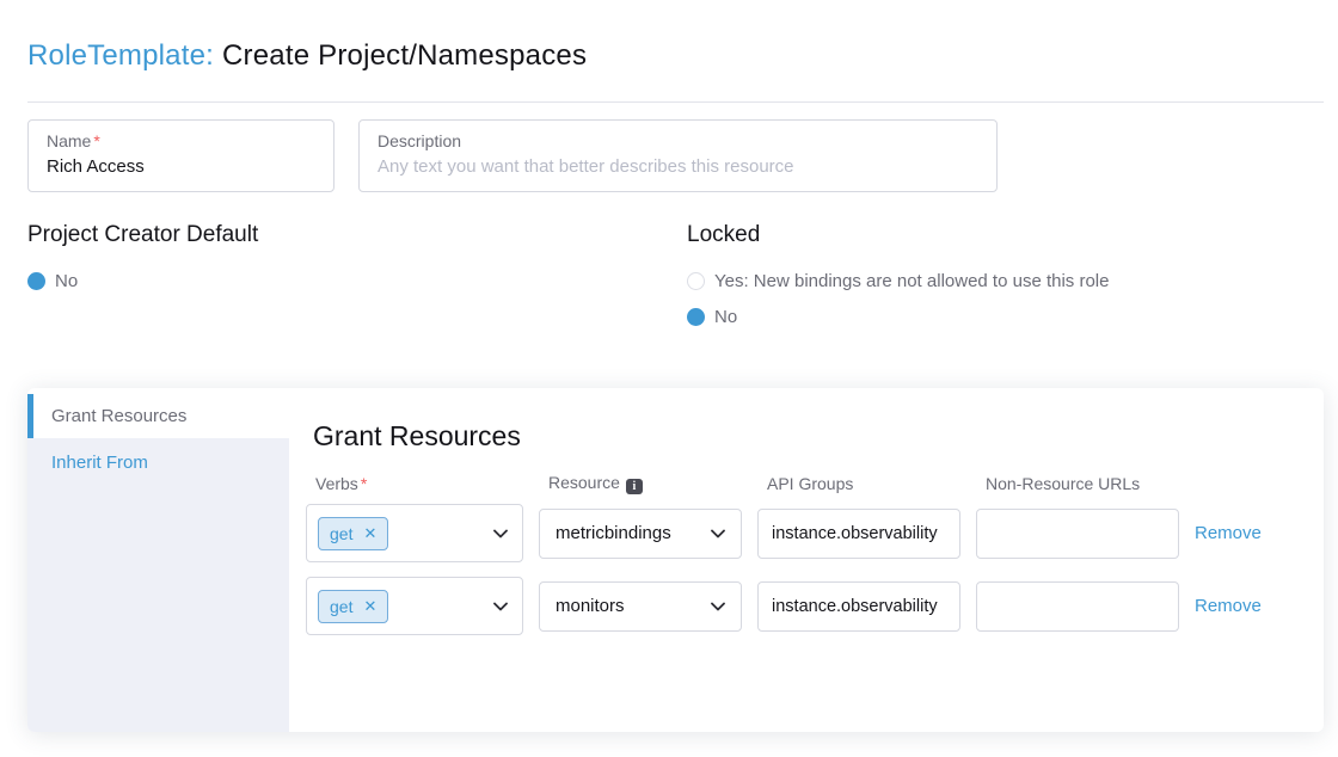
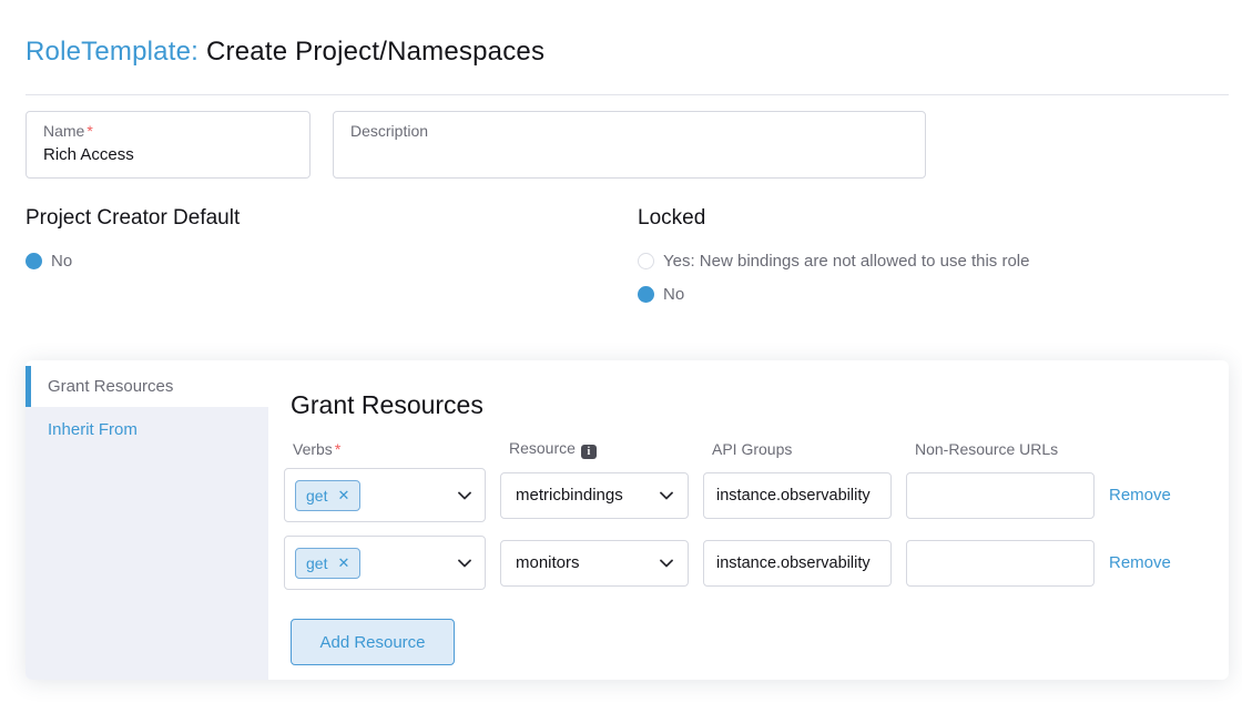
  RoleTemplate: Create Project/Namespaces
  Name *
  Rich Access
  Description
- Any text you want that better describes this resource
  Project Creator Default
  No
  Locked
  Yes: New bindings are not allowed to use this role
  No
  Grant Resources
  Inherit From
  Grant Resources
  Verbs *
  Resource i
  API Groups
  Non-Resource URLs
  get
  ✕
  metricbindings
  instance.observability
  Remove
  get
  ✕
  monitors
  instance.observability
  Remove
+ Add Resource
